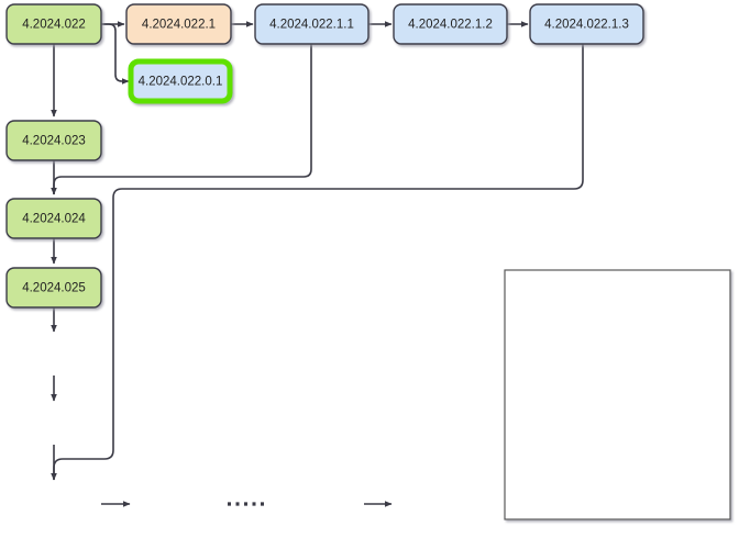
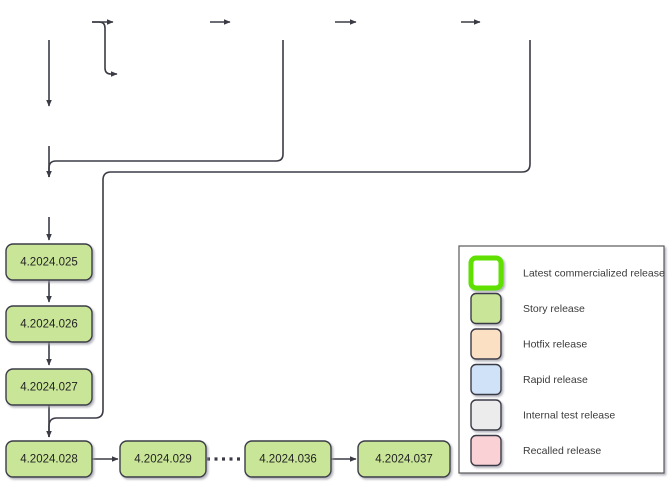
- 4.2024.022
- 4.2024.022.1
- 4.2024.022.0.1
- 4.2024.022.1.1
- 4.2024.022.1.2
- 4.2024.022.1.3
- 4.2024.023
- 4.2024.024
  4.2024.025
+ 4.2024.026
+ 4.2024.027
+ 4.2024.028
+ 4.2024.029
+ 4.2024.036
+ 4.2024.037
+ Latest commercialized release
+ Story release
+ Hotfix release
+ Rapid release
+ Internal test release
+ Recalled release
